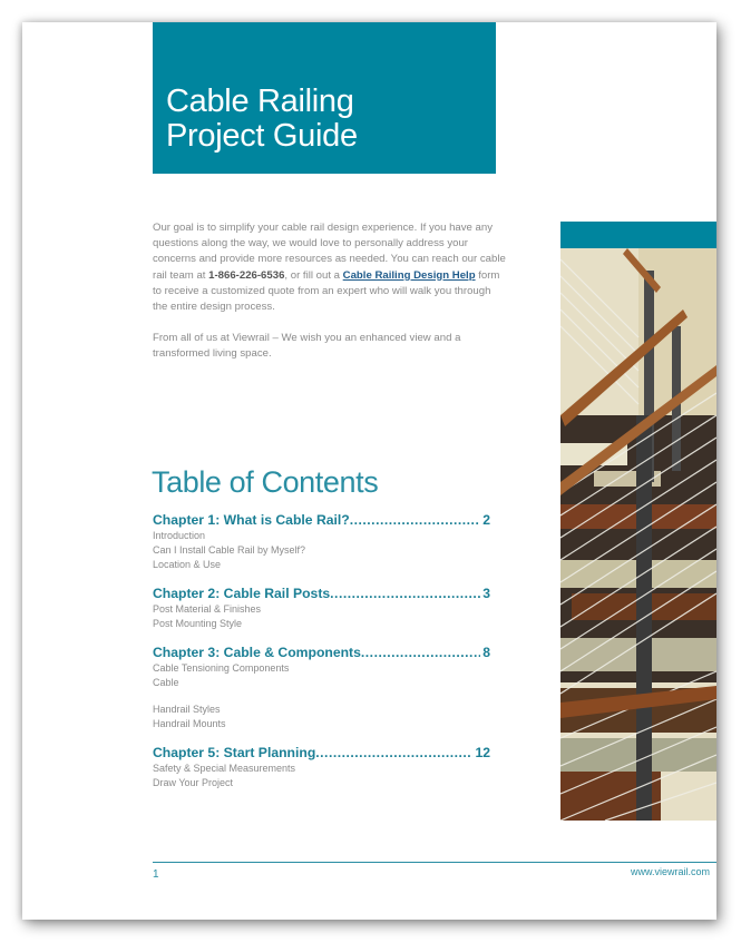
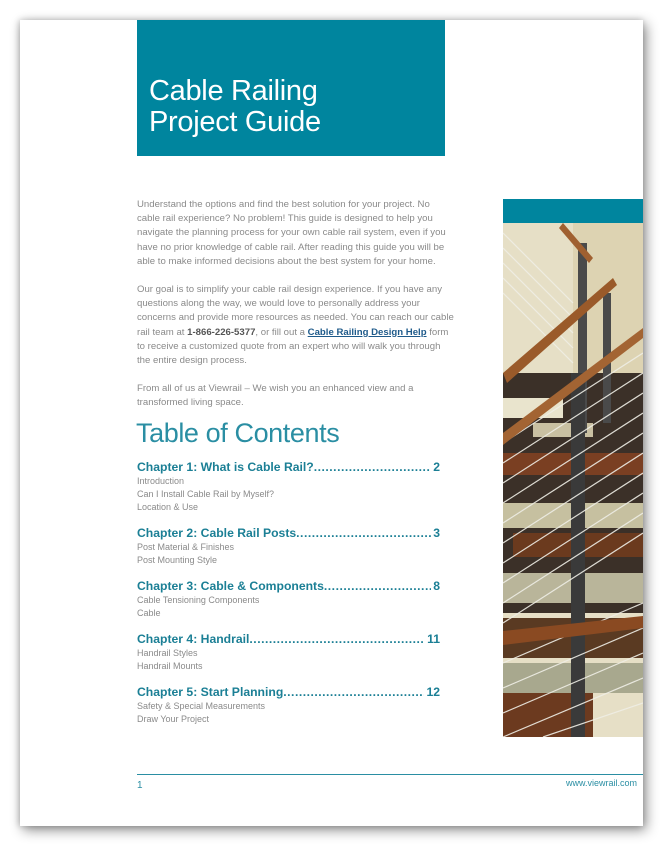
  Cable Railing
  Project Guide
+ Understand the options and find the best solution for your project. No cable rail experience? No problem! This guide is designed to help you navigate the planning process for your own cable rail system, even if you have no prior knowledge of cable rail. After reading this guide you will be able to make informed decisions about the best system for your home.
- Our goal is to simplify your cable rail design experience. If you have any questions along the way, we would love to personally address your concerns and provide more resources as needed. You can reach our cable rail team at 1-866-226-6536, or fill out a Cable Railing Design Help form to receive a customized quote from an expert who will walk you through the entire design process.
+ Our goal is to simplify your cable rail design experience. If you have any questions along the way, we would love to personally address your concerns and provide more resources as needed. You can reach our cable rail team at 1-866-226-5377, or fill out a Cable Railing Design Help form to receive a customized quote from an expert who will walk you through the entire design process.
  From all of us at Viewrail – We wish you an enhanced view and a transformed living space.
  Table of Contents
  Chapter 1: What is Cable Rail?
  2
  Introduction
  Can I Install Cable Rail by Myself?
  Location & Use
  Chapter 2: Cable Rail Posts
  3
  Post Material & Finishes
  Post Mounting Style
  Chapter 3: Cable & Components
  8
  Cable Tensioning Components
  Cable
+ Chapter 4: Handrail
+ 11
  Handrail Styles
  Handrail Mounts
  Chapter 5: Start Planning
  12
  Safety & Special Measurements
  Draw Your Project
  1
  www.viewrail.com
